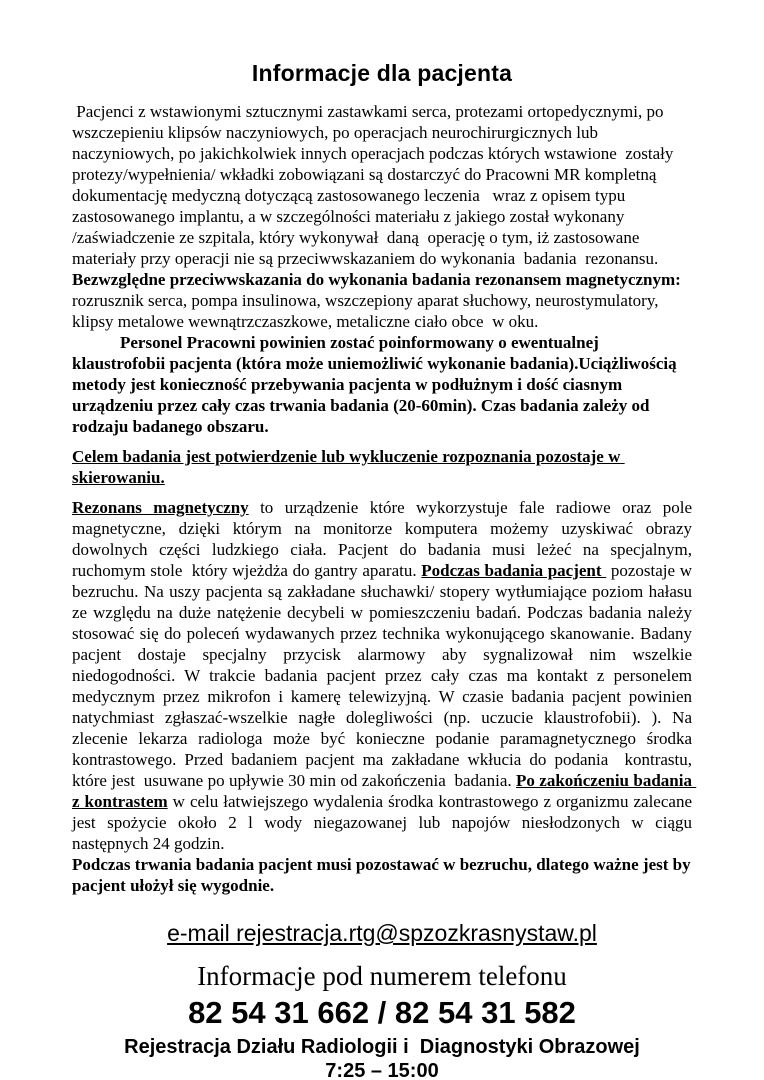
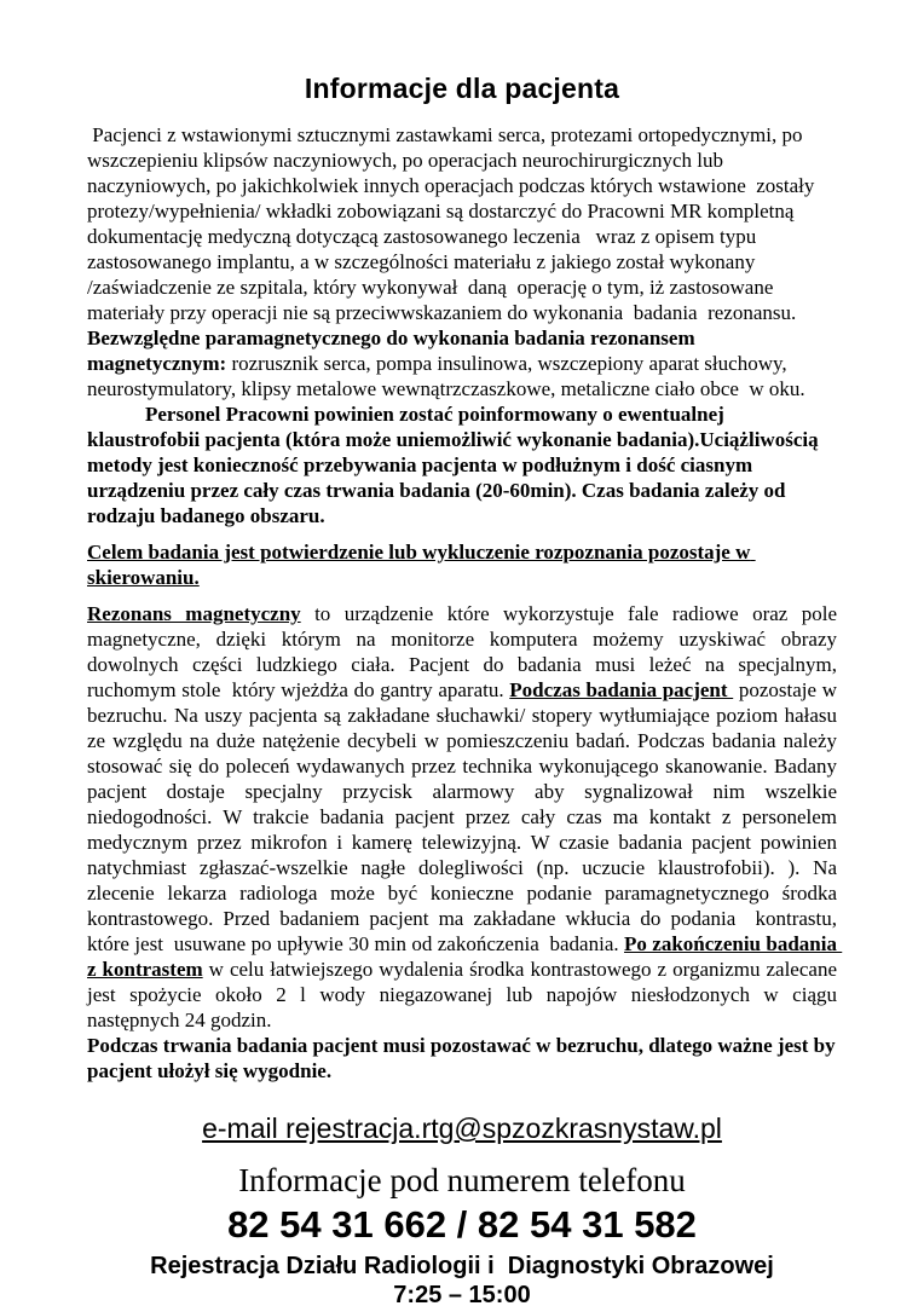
  Informacje dla pacjenta
  Pacjenci z wstawionymi sztucznymi zastawkami serca, protezami ortopedycznymi, po wszczepieniu klipsów naczyniowych, po operacjach neurochirurgicznych lub naczyniowych, po jakichkolwiek innych operacjach podczas których wstawione zostały protezy/wypełnienia/ wkładki zobowiązani są dostarczyć do Pracowni MR kompletną dokumentację medyczną dotyczącą zastosowanego leczenia wraz z opisem typu zastosowanego implantu, a w szczególności materiału z jakiego został wykonany /zaświadczenie ze szpitala, który wykonywał daną operację o tym, iż zastosowane materiały przy operacji nie są przeciwwskazaniem do wykonania badania rezonansu.
- Bezwzględne przeciwwskazania do wykonania badania rezonansem magnetycznym: rozrusznik serca, pompa insulinowa, wszczepiony aparat słuchowy, neurostymulatory, klipsy metalowe wewnątrzczaszkowe, metaliczne ciało obce w oku.
+ Bezwzględne paramagnetycznego do wykonania badania rezonansem magnetycznym: rozrusznik serca, pompa insulinowa, wszczepiony aparat słuchowy, neurostymulatory, klipsy metalowe wewnątrzczaszkowe, metaliczne ciało obce w oku.
  Personel Pracowni powinien zostać poinformowany o ewentualnej klaustrofobii pacjenta (która może uniemożliwić wykonanie badania).Uciążliwością metody jest konieczność przebywania pacjenta w podłużnym i dość ciasnym urządzeniu przez cały czas trwania badania (20-60min). Czas badania zależy od rodzaju badanego obszaru.
  Celem badania jest potwierdzenie lub wykluczenie rozpoznania pozostaje w skierowaniu.
  Rezonans magnetyczny to urządzenie które wykorzystuje fale radiowe oraz pole magnetyczne, dzięki którym na monitorze komputera możemy uzyskiwać obrazy dowolnych części ludzkiego ciała. Pacjent do badania musi leżeć na specjalnym, ruchomym stole który wjeżdża do gantry aparatu. Podczas badania pacjent pozostaje w bezruchu. Na uszy pacjenta są zakładane słuchawki/ stopery wytłumiające poziom hałasu ze względu na duże natężenie decybeli w pomieszczeniu badań. Podczas badania należy stosować się do poleceń wydawanych przez technika wykonującego skanowanie. Badany pacjent dostaje specjalny przycisk alarmowy aby sygnalizował nim wszelkie niedogodności. W trakcie badania pacjent przez cały czas ma kontakt z personelem medycznym przez mikrofon i kamerę telewizyjną. W czasie badania pacjent powinien natychmiast zgłaszać-wszelkie nagłe dolegliwości (np. uczucie klaustrofobii). ). Na zlecenie lekarza radiologa może być konieczne podanie paramagnetycznego środka kontrastowego. Przed badaniem pacjent ma zakładane wkłucia do podania kontrastu, które jest usuwane po upływie 30 min od zakończenia badania. Po zakończeniu badania z kontrastem w celu łatwiejszego wydalenia środka kontrastowego z organizmu zalecane jest spożycie około 2 l wody niegazowanej lub napojów niesłodzonych w ciągu następnych 24 godzin.
  Podczas trwania badania pacjent musi pozostawać w bezruchu, dlatego ważne jest by pacjent ułożył się wygodnie.
  e-mail rejestracja.rtg@spzozkrasnystaw.pl
  Informacje pod numerem telefonu
  82 54 31 662 / 82 54 31 582
  Rejestracja Działu Radiologii i Diagnostyki Obrazowej
  7:25 – 15:00
